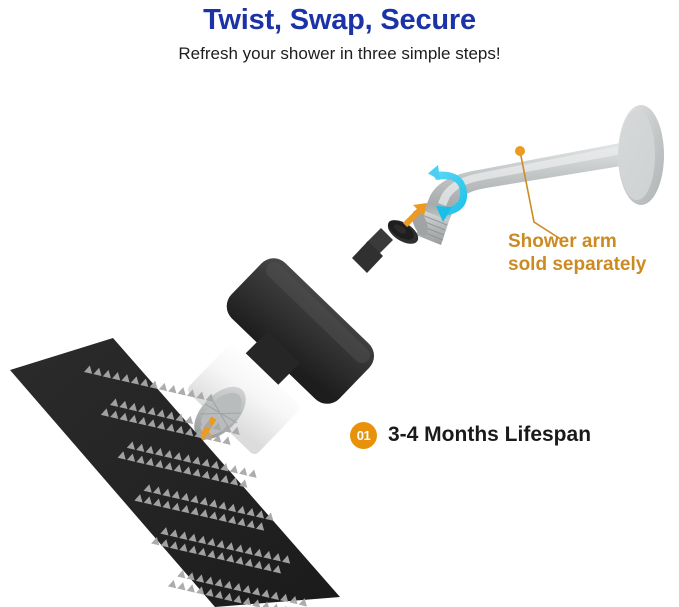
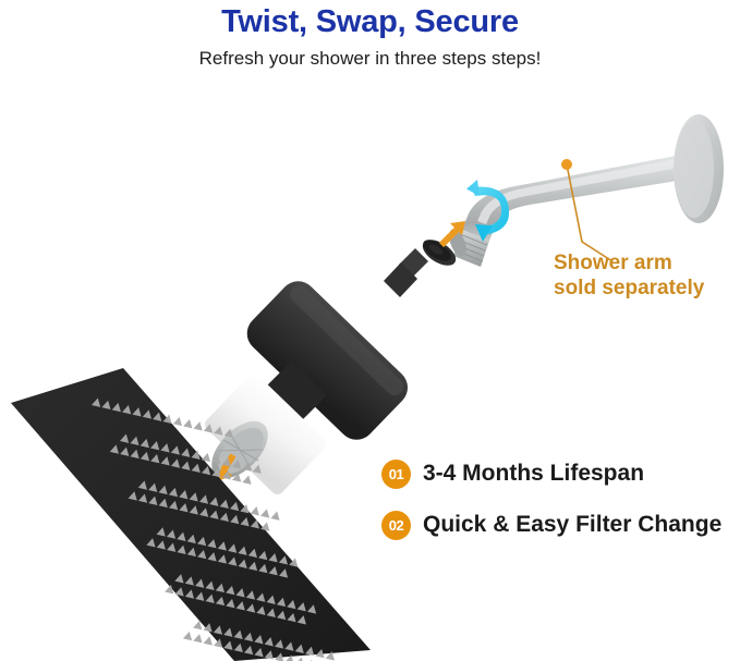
  Twist, Swap, Secure
- Refresh your shower in three simple steps!
+ Refresh your shower in three steps steps!
  Shower arm
  sold separately
  01
  3-4 Months Lifespan
+ 02
+ Quick & Easy Filter Change
